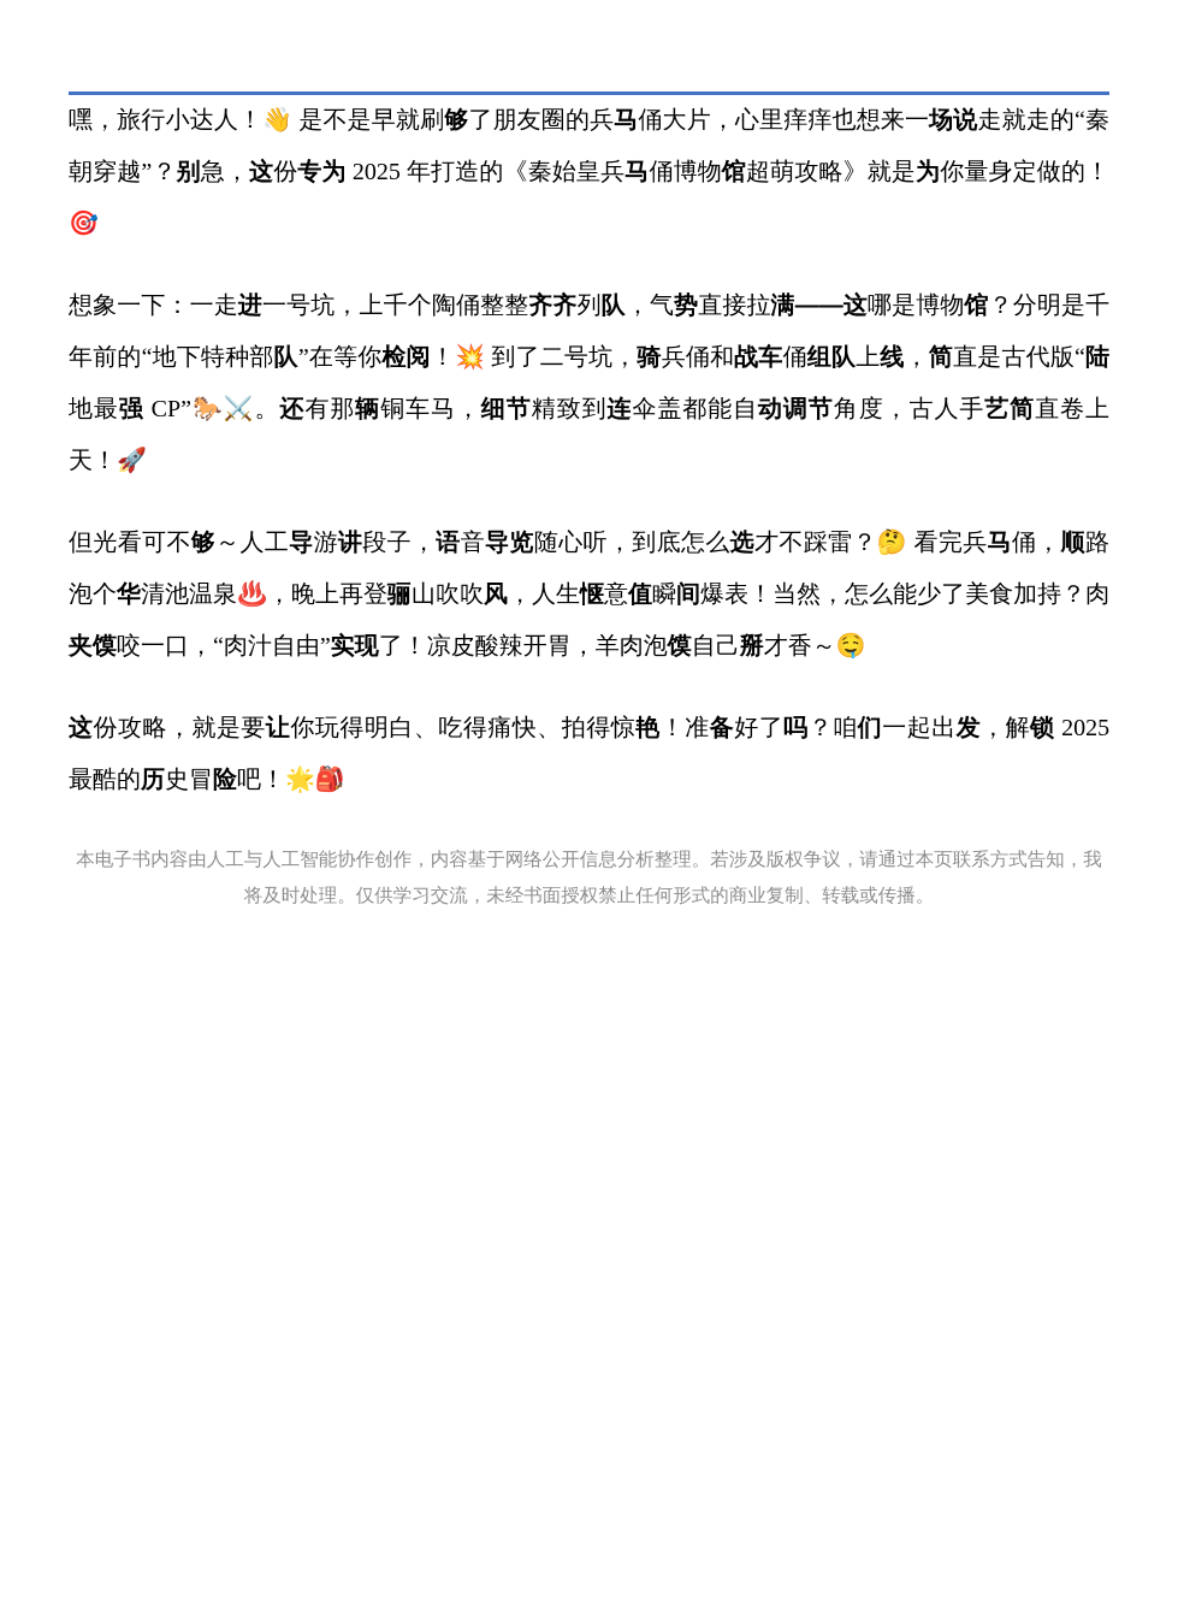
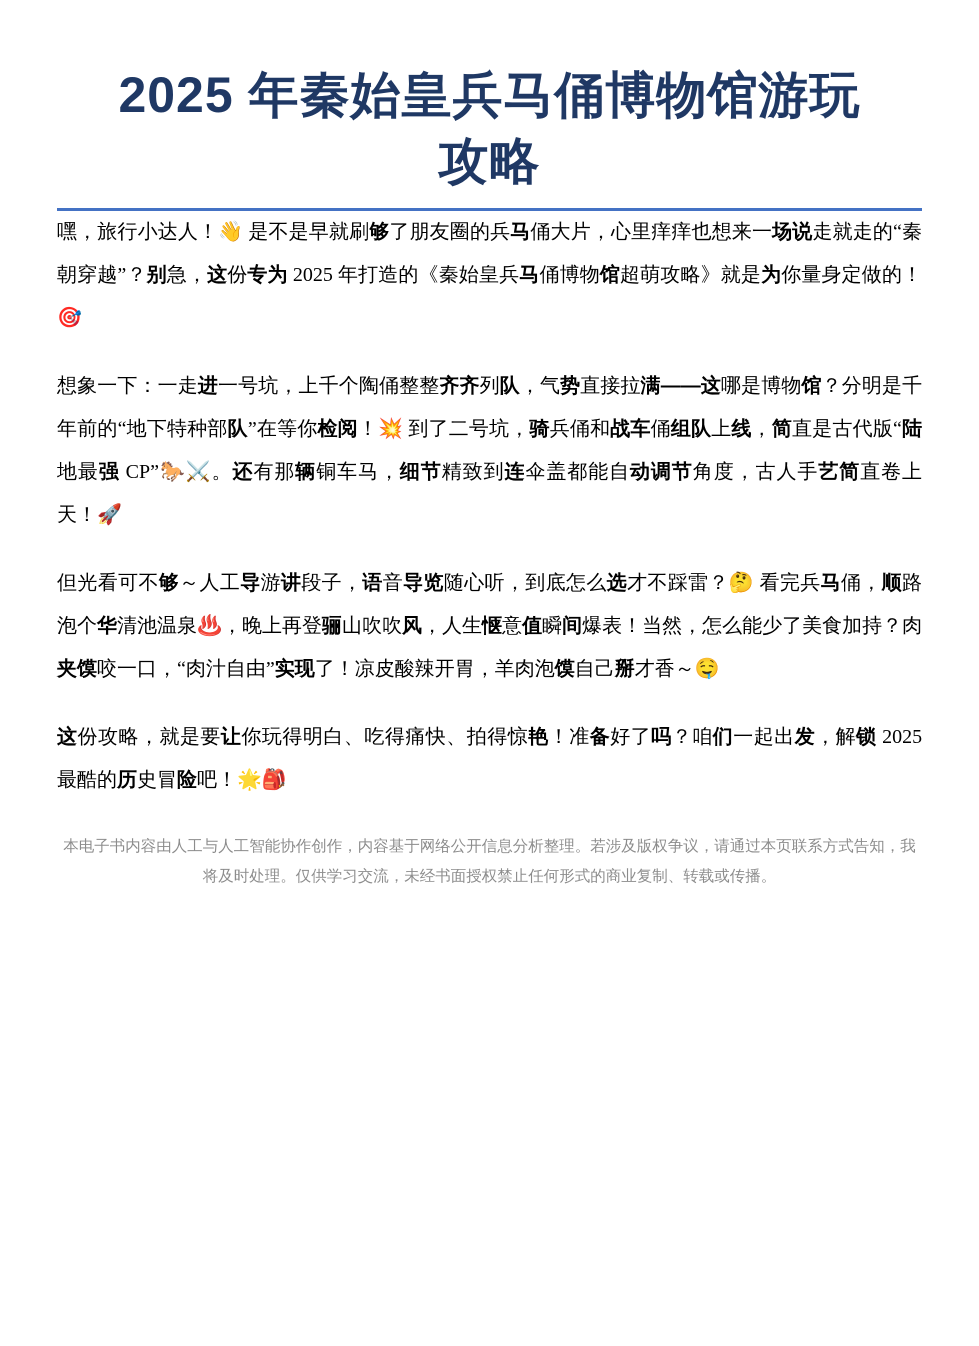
+ 2025 年秦始皇兵马俑博物馆游玩
+ 攻略
  嘿，旅行小达人！👋 是不是早就刷够了朋友圈的兵马俑大片，心里痒痒也想来一场说走就走的“秦朝穿越”？别急，这份专为 2025 年打造的《秦始皇兵马俑博物馆超萌攻略》就是为你量身定做的！🎯
  想象一下：一走进一号坑，上千个陶俑整整齐齐列队，气势直接拉满——这哪是博物馆？分明是千年前的“地下特种部队”在等你检阅！💥 到了二号坑，骑兵俑和战车俑组队上线，简直是古代版“陆地最强 CP”🐎⚔️。还有那辆铜车马，细节精致到连伞盖都能自动调节角度，古人手艺简直卷上天！🚀
  但光看可不够～人工导游讲段子，语音导览随心听，到底怎么选才不踩雷？🤔 看完兵马俑，顺路泡个华清池温泉♨️，晚上再登骊山吹吹风，人生惬意值瞬间爆表！当然，怎么能少了美食加持？肉夹馍咬一口，“肉汁自由”实现了！凉皮酸辣开胃，羊肉泡馍自己掰才香～🤤
  这份攻略，就是要让你玩得明白、吃得痛快、拍得惊艳！准备好了吗？咱们一起出发，解锁 2025 最酷的历史冒险吧！🌟🎒
  本电子书内容由人工与人工智能协作创作，内容基于网络公开信息分析整理。若涉及版权争议，请通过本页联系方式告知，我将及时处理。仅供学习交流，未经书面授权禁止任何形式的商业复制、转载或传播。
